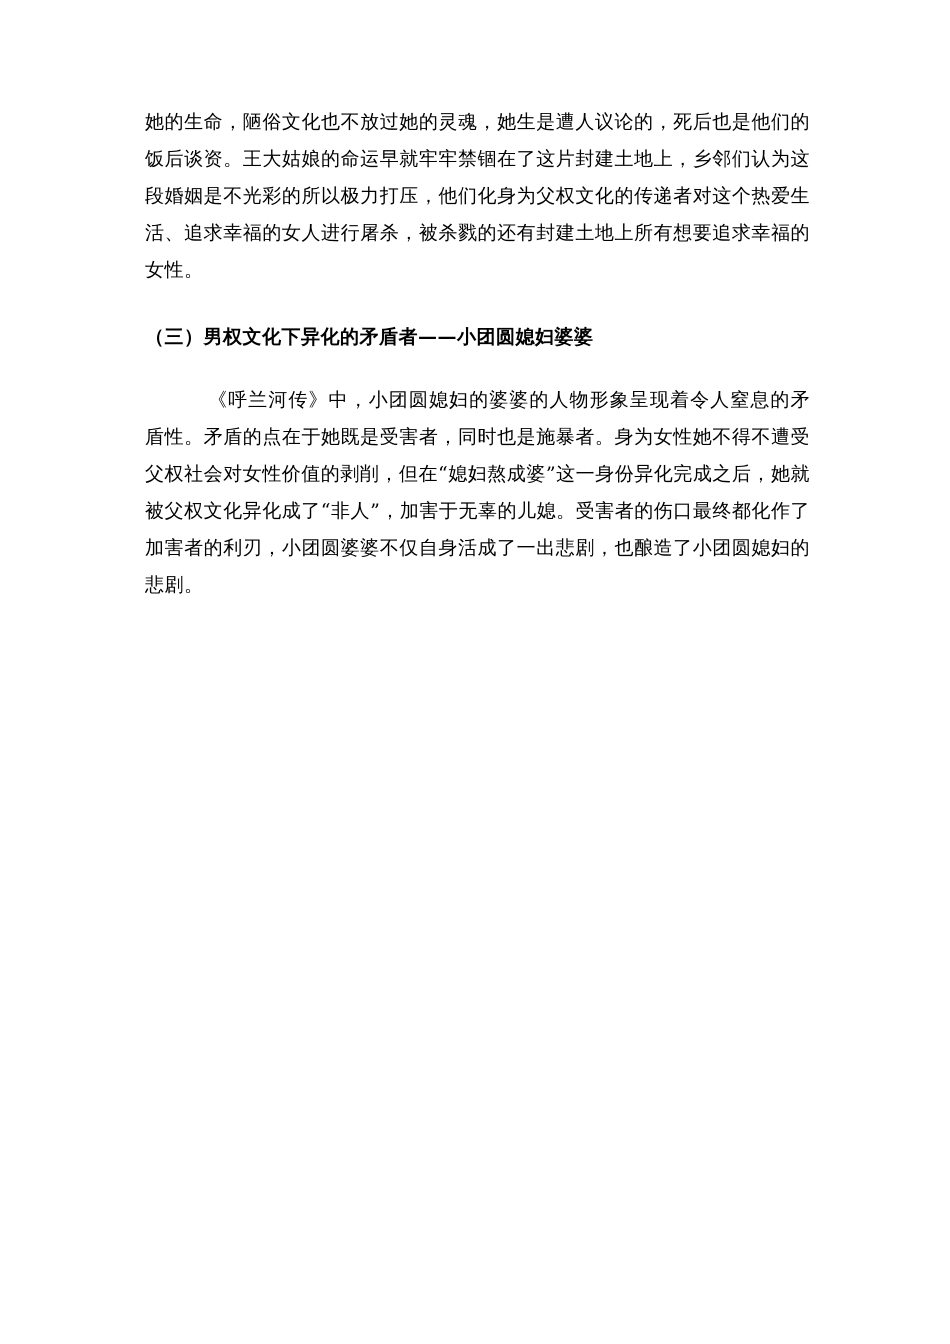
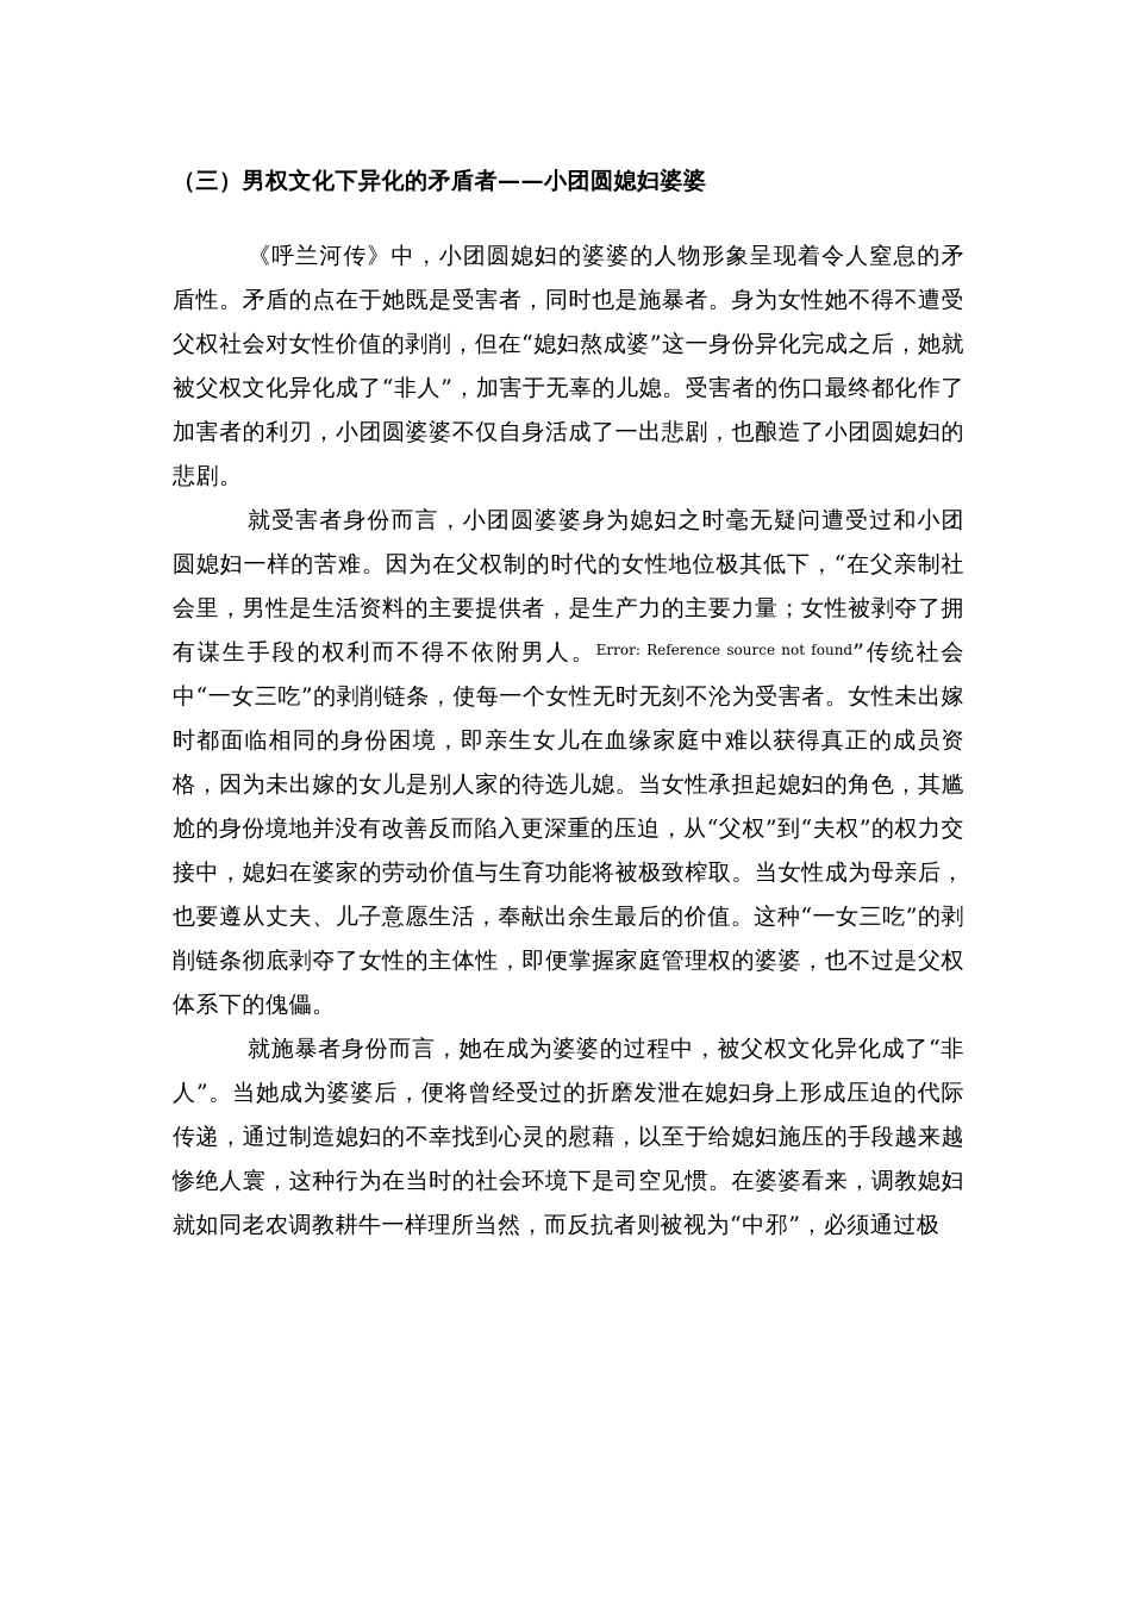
- 她的生命，陋俗文化也不放过她的灵魂，她生是遭人议论的，死后也是他们的饭后谈资。王大姑娘的命运早就牢牢禁锢在了这片封建土地上，乡邻们认为这段婚姻是不光彩的所以极力打压，他们化身为父权文化的传递者对这个热爱生活、追求幸福的女人进行屠杀，被杀戮的还有封建土地上所有想要追求幸福的女性。
  （三）男权文化下异化的矛盾者——小团圆媳妇婆婆
  《呼兰河传》中，小团圆媳妇的婆婆的人物形象呈现着令人窒息的矛盾性。矛盾的点在于她既是受害者，同时也是施暴者。身为女性她不得不遭受父权社会对女性价值的剥削，但在“媳妇熬成婆”这一身份异化完成之后，她就被父权文化异化成了“非人”，加害于无辜的儿媳。受害者的伤口最终都化作了加害者的利刃，小团圆婆婆不仅自身活成了一出悲剧，也酿造了小团圆媳妇的悲剧。
+ 就受害者身份而言，小团圆婆婆身为媳妇之时毫无疑问遭受过和小团圆媳妇一样的苦难。因为在父权制的时代的女性地位极其低下，“在父亲制社会里，男性是生活资料的主要提供者，是生产力的主要力量；女性被剥夺了拥有谋生手段的权利而不得不依附男人。Error: Reference source not found”传统社会中“一女三吃”的剥削链条，使每一个女性无时无刻不沦为受害者。女性未出嫁时都面临相同的身份困境，即亲生女儿在血缘家庭中难以获得真正的成员资格，因为未出嫁的女儿是别人家的待选儿媳。当女性承担起媳妇的角色，其尴尬的身份境地并没有改善反而陷入更深重的压迫，从“父权”到“夫权”的权力交接中，媳妇在婆家的劳动价值与生育功能将被极致榨取。当女性成为母亲后，也要遵从丈夫、儿子意愿生活，奉献出余生最后的价值。这种“一女三吃”的剥削链条彻底剥夺了女性的主体性，即便掌握家庭管理权的婆婆，也不过是父权体系下的傀儡。
+ 就施暴者身份而言，她在成为婆婆的过程中，被父权文化异化成了“非人”。当她成为婆婆后，便将曾经受过的折磨发泄在媳妇身上形成压迫的代际传递，通过制造媳妇的不幸找到心灵的慰藉，以至于给媳妇施压的手段越来越惨绝人寰，这种行为在当时的社会环境下是司空见惯。在婆婆看来，调教媳妇就如同老农调教耕牛一样理所当然，而反抗者则被视为“中邪”，必须通过极
